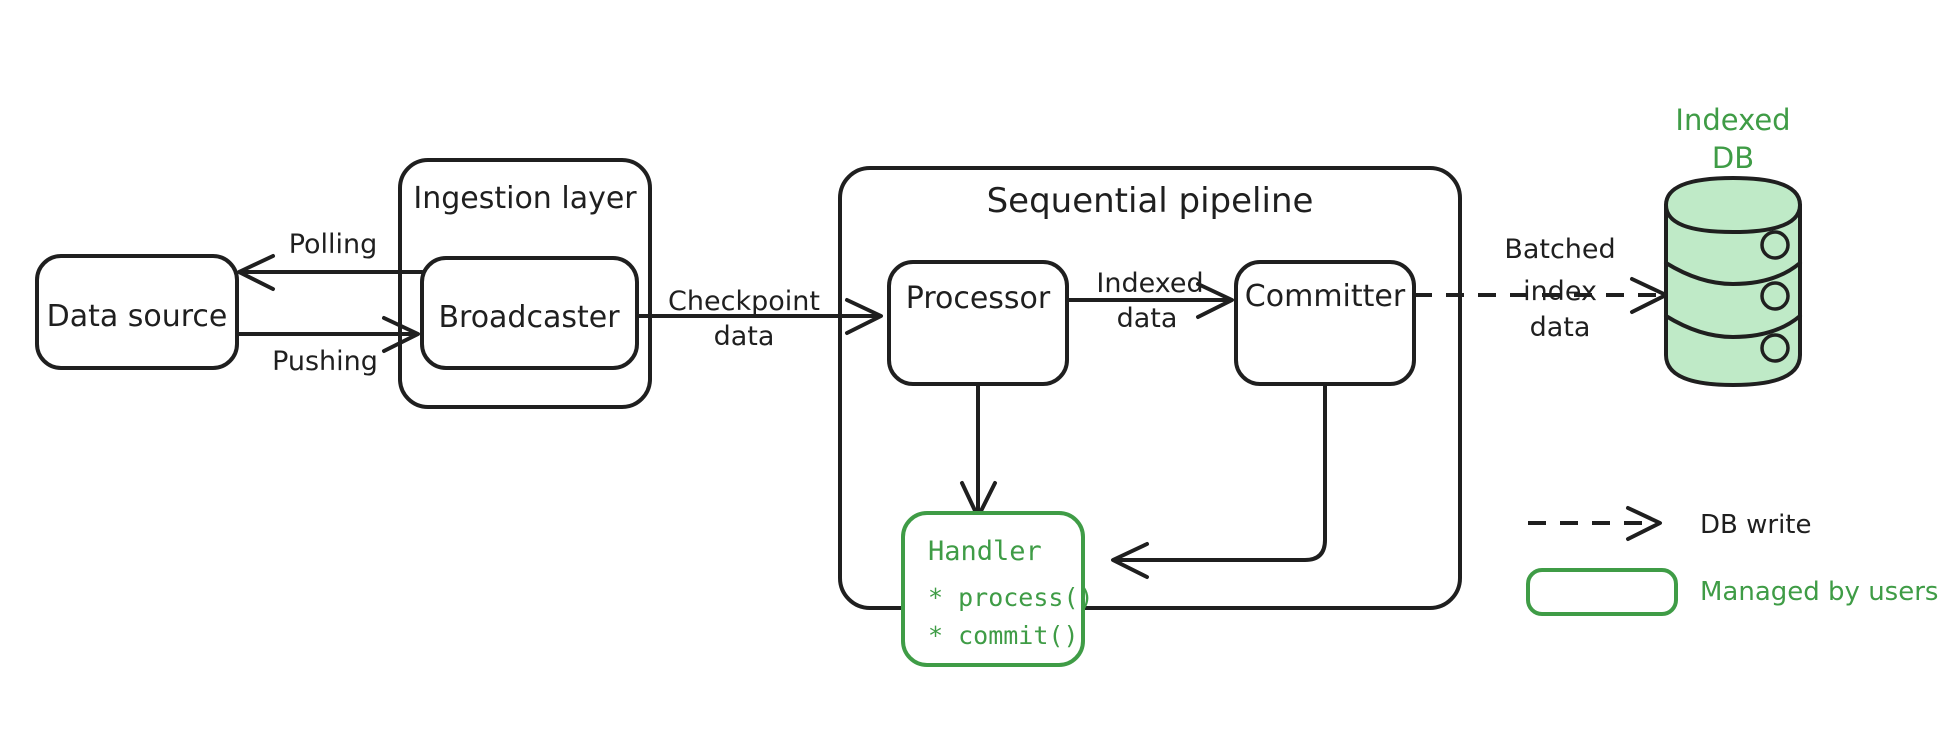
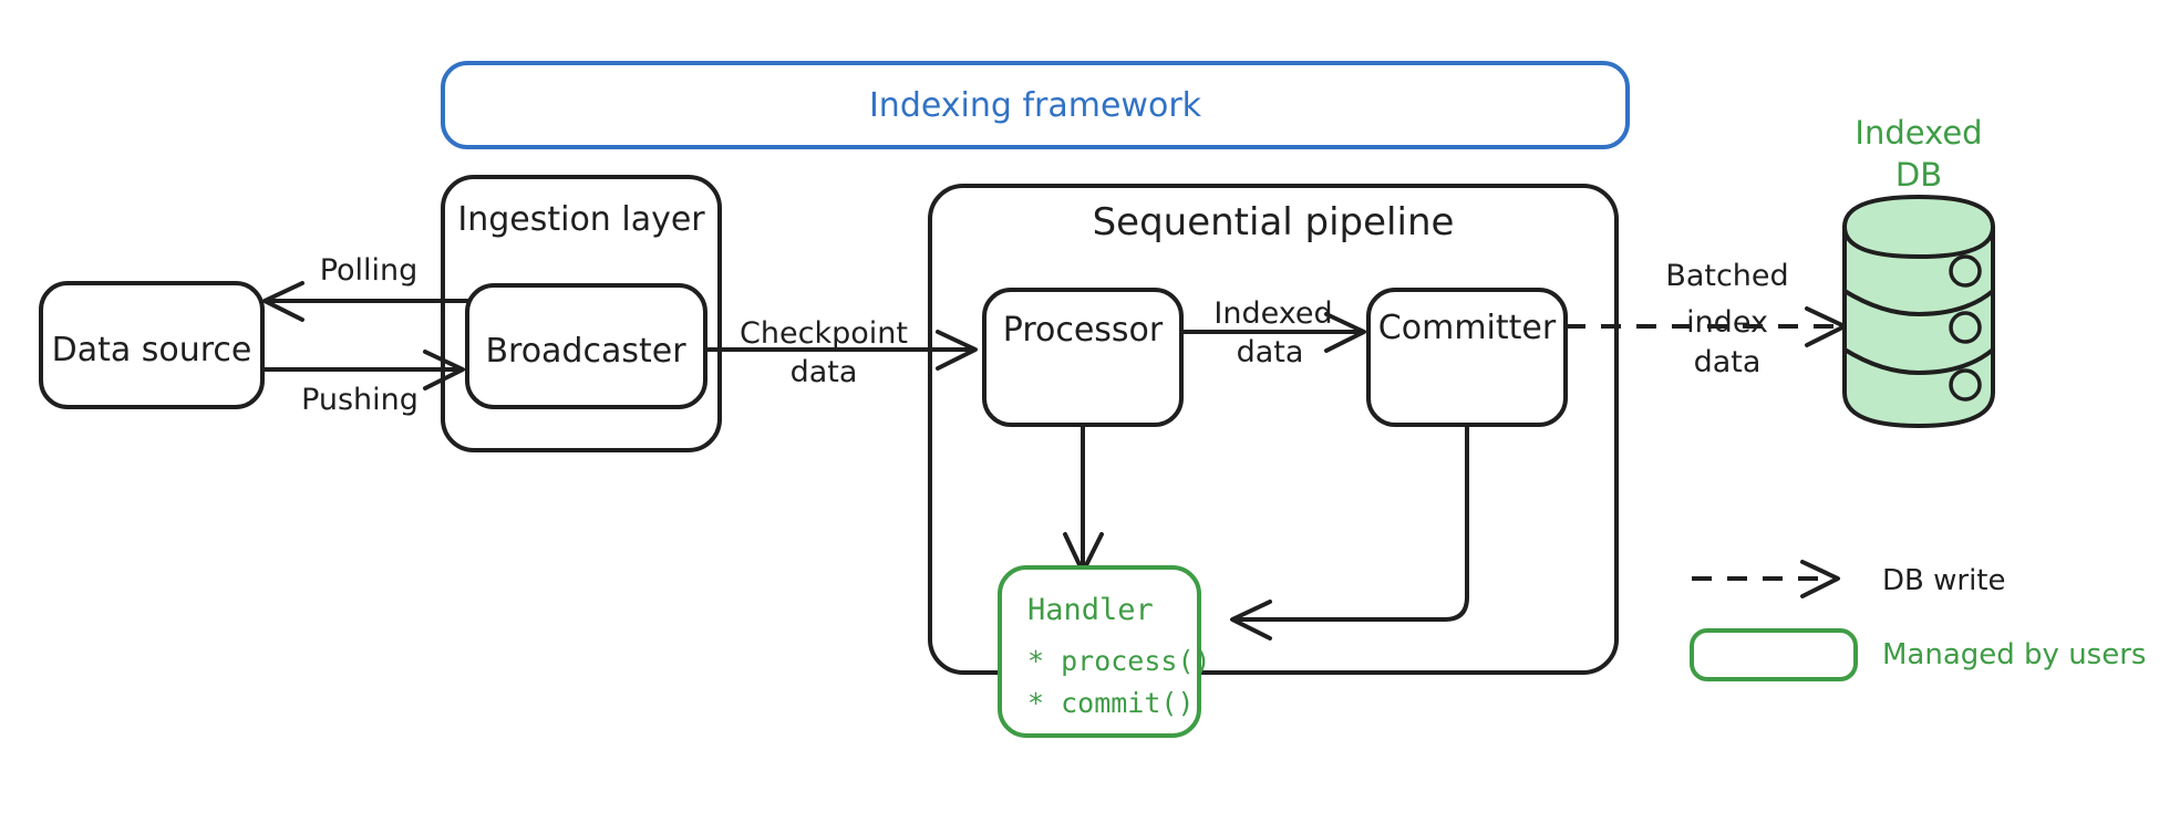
+ Indexing framework
  Data source
  Ingestion layer
  Broadcaster
  Polling
  Pushing
  Checkpoint
  data
  Sequential pipeline
  Processor
  Committer
  Indexed
  data
  Handler
  * process()
  * commit()
  Batched
  index
  data
  Indexed
  DB
  DB write
  Managed by users
